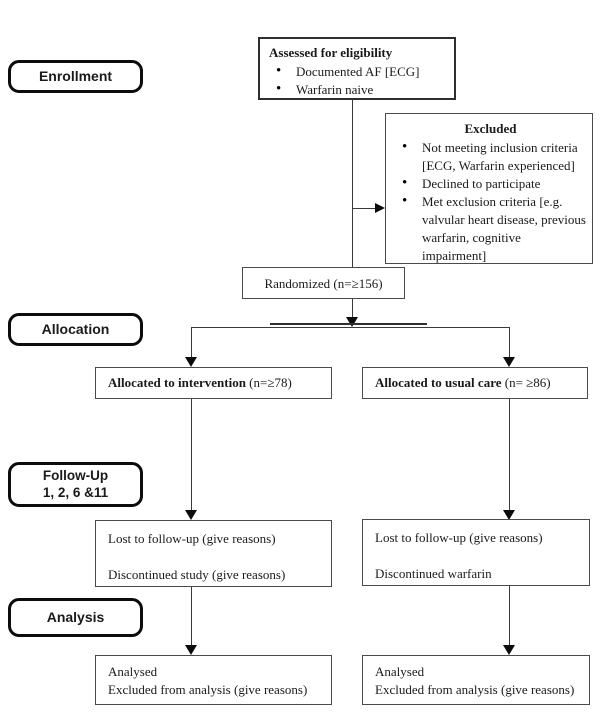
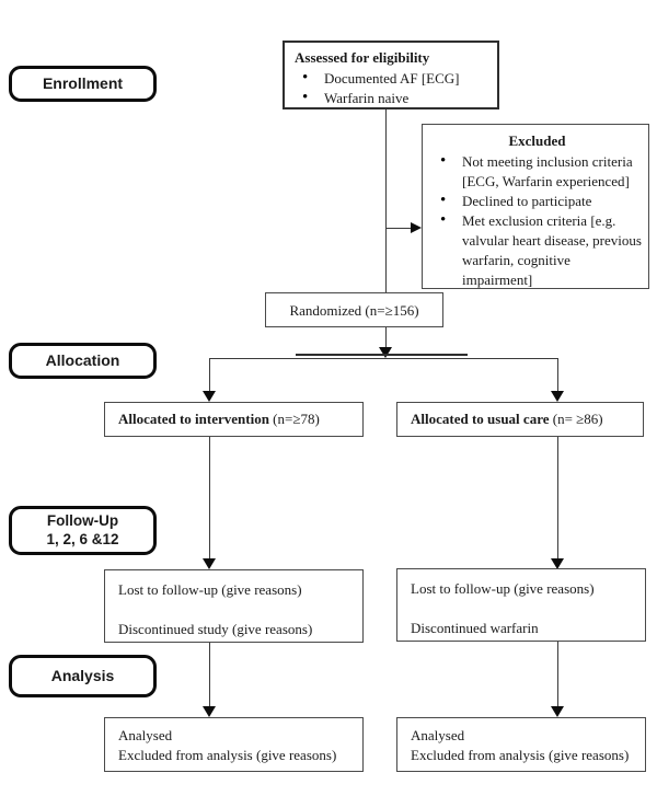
  Enrollment
  Allocation
  Follow-Up
- 1, 2, 6 &11
+ 1, 2, 6 &12
  Analysis
  Assessed for eligibility
  Documented AF [ECG]
  Warfarin naive
  Excluded
  Not meeting inclusion criteria [ECG, Warfarin experienced]
  Declined to participate
  Met exclusion criteria [e.g. valvular heart disease, previous warfarin, cognitive impairment]
  Randomized (n=≥156)
  Allocated to intervention (n=≥78)
  Allocated to usual care (n= ≥86)
  Lost to follow-up (give reasons)
  Discontinued study (give reasons)
  Lost to follow-up (give reasons)
  Discontinued warfarin
  Analysed
  Excluded from analysis (give reasons)
  Analysed
  Excluded from analysis (give reasons)
